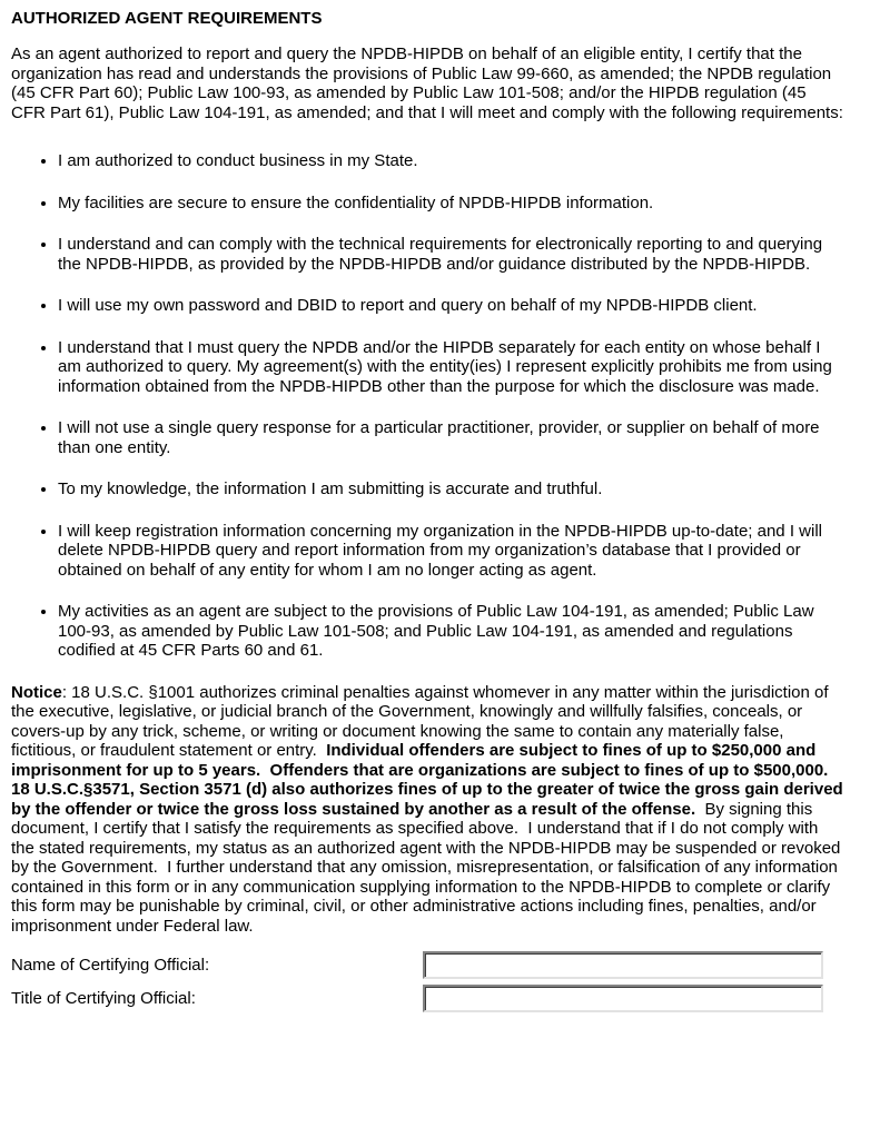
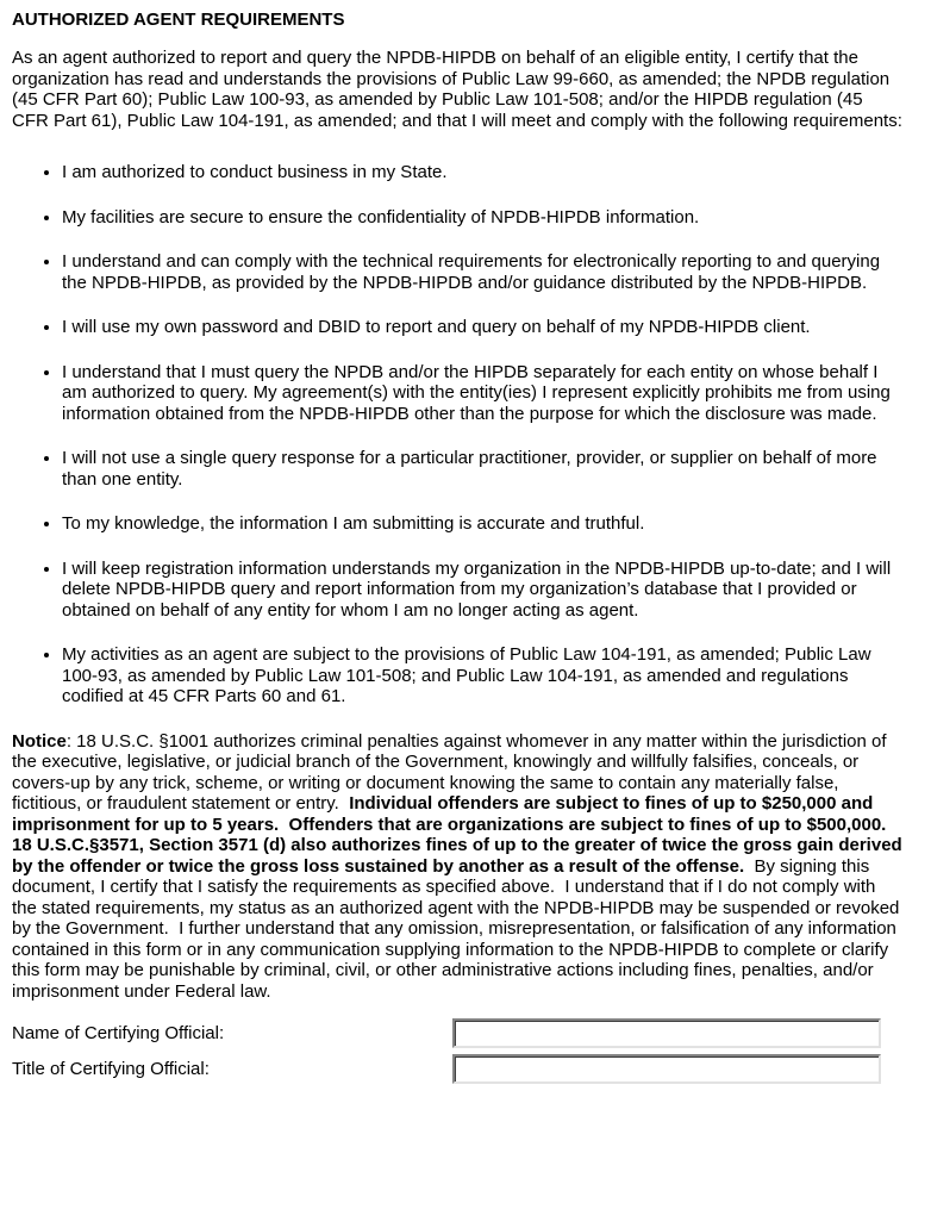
  AUTHORIZED AGENT REQUIREMENTS
  As an agent authorized to report and query the NPDB-HIPDB on behalf of an eligible entity, I certify that the organization has read and understands the provisions of Public Law 99-660, as amended; the NPDB regulation (45 CFR Part 60); Public Law 100-93, as amended by Public Law 101-508; and/or the HIPDB regulation (45 CFR Part 61), Public Law 104-191, as amended; and that I will meet and comply with the following requirements:
  I am authorized to conduct business in my State.
  My facilities are secure to ensure the confidentiality of NPDB-HIPDB information.
  I understand and can comply with the technical requirements for electronically reporting to and querying the NPDB-HIPDB, as provided by the NPDB-HIPDB and/or guidance distributed by the NPDB-HIPDB.
  I will use my own password and DBID to report and query on behalf of my NPDB-HIPDB client.
  I understand that I must query the NPDB and/or the HIPDB separately for each entity on whose behalf I am authorized to query. My agreement(s) with the entity(ies) I represent explicitly prohibits me from using information obtained from the NPDB-HIPDB other than the purpose for which the disclosure was made.
  I will not use a single query response for a particular practitioner, provider, or supplier on behalf of more than one entity.
  To my knowledge, the information I am submitting is accurate and truthful.
- I will keep registration information concerning my organization in the NPDB-HIPDB up-to-date; and I will delete NPDB-HIPDB query and report information from my organization’s database that I provided or obtained on behalf of any entity for whom I am no longer acting as agent.
+ I will keep registration information understands my organization in the NPDB-HIPDB up-to-date; and I will delete NPDB-HIPDB query and report information from my organization’s database that I provided or obtained on behalf of any entity for whom I am no longer acting as agent.
  My activities as an agent are subject to the provisions of Public Law 104-191, as amended; Public Law 100-93, as amended by Public Law 101-508; and Public Law 104-191, as amended and regulations codified at 45 CFR Parts 60 and 61.
  Notice: 18 U.S.C. §1001 authorizes criminal penalties against whomever in any matter within the jurisdiction of the executive, legislative, or judicial branch of the Government, knowingly and willfully falsifies, conceals, or covers-up by any trick, scheme, or writing or document knowing the same to contain any materially false, fictitious, or fraudulent statement or entry. Individual offenders are subject to fines of up to $250,000 and imprisonment for up to 5 years. Offenders that are organizations are subject to fines of up to $500,000. 18 U.S.C.§3571, Section 3571 (d) also authorizes fines of up to the greater of twice the gross gain derived by the offender or twice the gross loss sustained by another as a result of the offense. By signing this document, I certify that I satisfy the requirements as specified above. I understand that if I do not comply with the stated requirements, my status as an authorized agent with the NPDB-HIPDB may be suspended or revoked by the Government. I further understand that any omission, misrepresentation, or falsification of any information contained in this form or in any communication supplying information to the NPDB-HIPDB to complete or clarify this form may be punishable by criminal, civil, or other administrative actions including fines, penalties, and/or imprisonment under Federal law.
  Name of Certifying Official:
  Title of Certifying Official:
